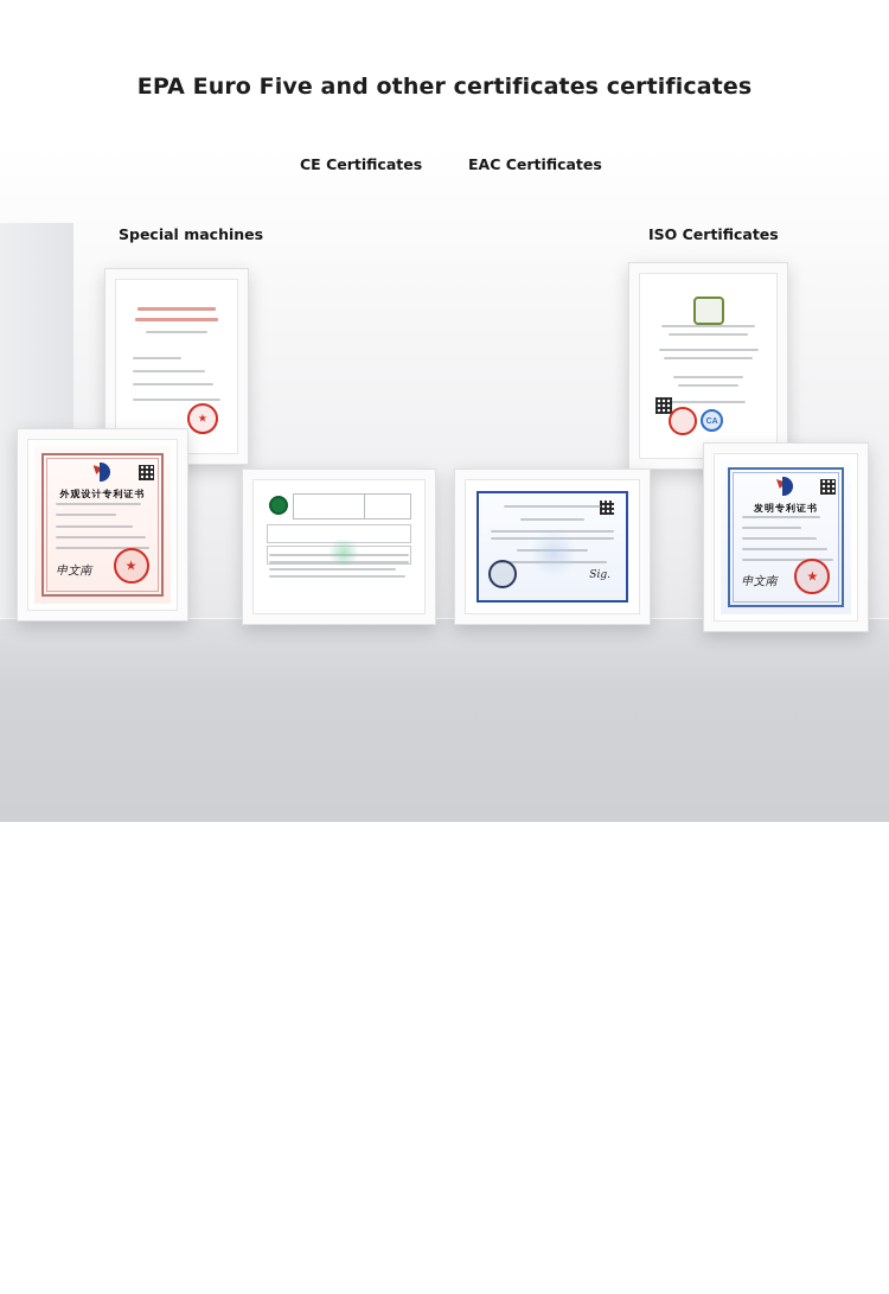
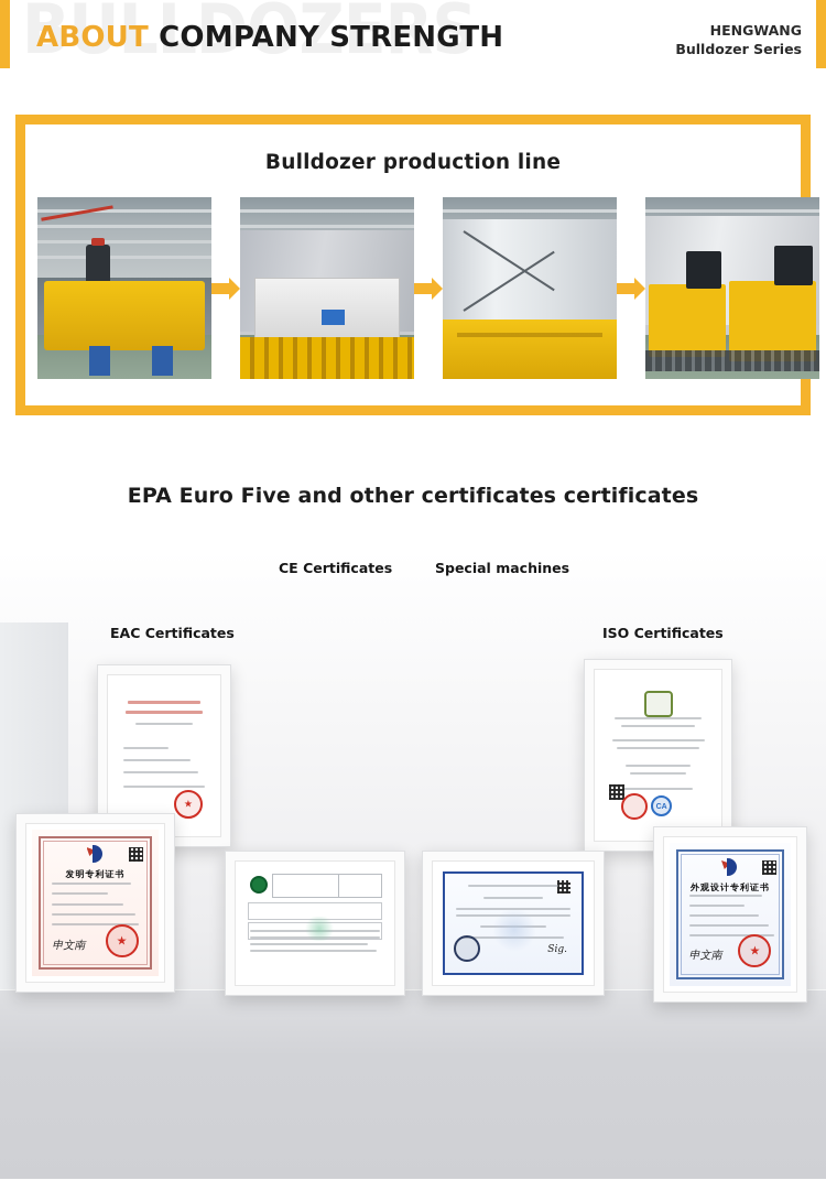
+ BULLDOZERS
+ ABOUT COMPANY STRENGTH
+ HENGWANG
+ Bulldozer Series
+ Bulldozer production line
  EPA Euro Five and other certificates certificates
- Special machines
+ EAC Certificates
  CE Certificates
- EAC Certificates
+ Special machines
  ISO Certificates
- 外观设计专利证书
+ 发明专利证书
  申文南
  Sig.
- 发明专利证书
+ 外观设计专利证书
  申文南
